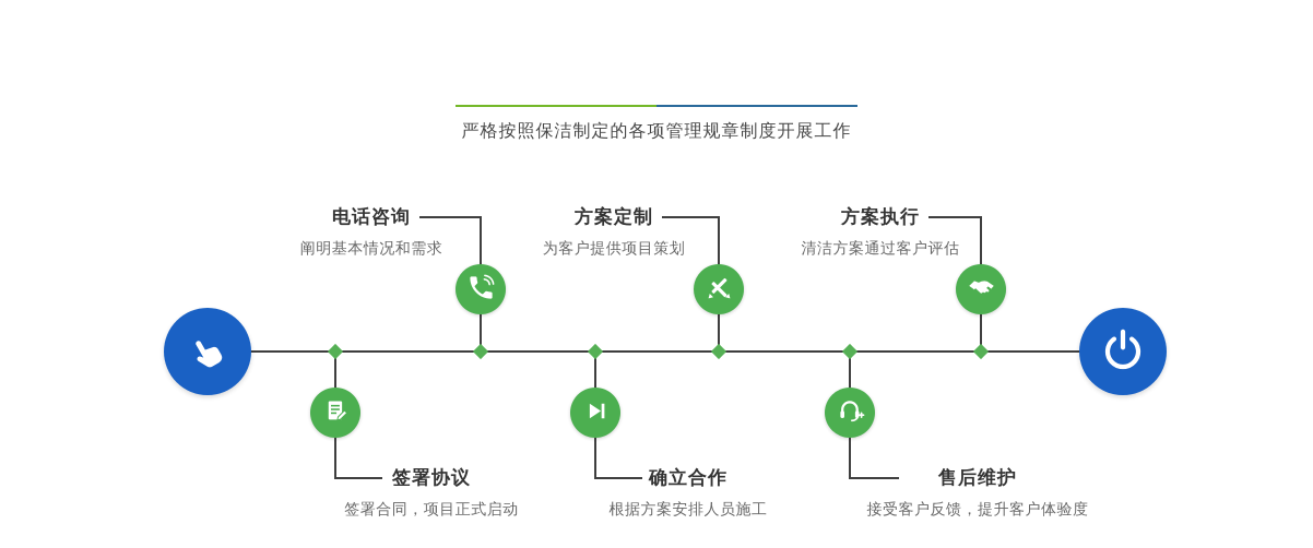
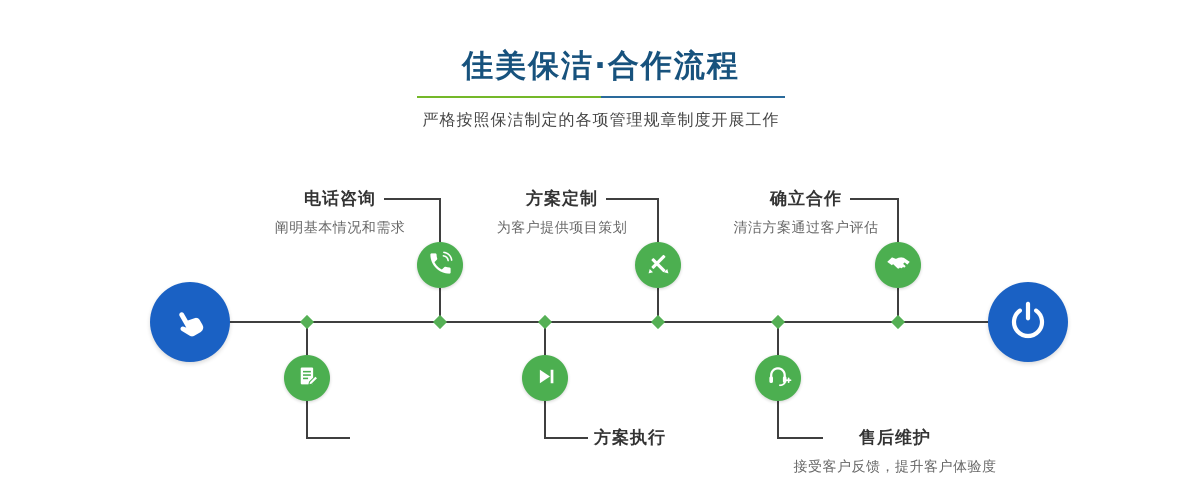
+ 佳美保洁·合作流程
  严格按照保洁制定的各项管理规章制度开展工作
  电话咨询
  阐明基本情况和需求
- 签署协议
- 签署合同，项目正式启动
  方案定制
  为客户提供项目策划
- 确立合作
+ 方案执行
- 根据方案安排人员施工
- 方案执行
+ 确立合作
  清洁方案通过客户评估
  售后维护
  接受客户反馈，提升客户体验度
